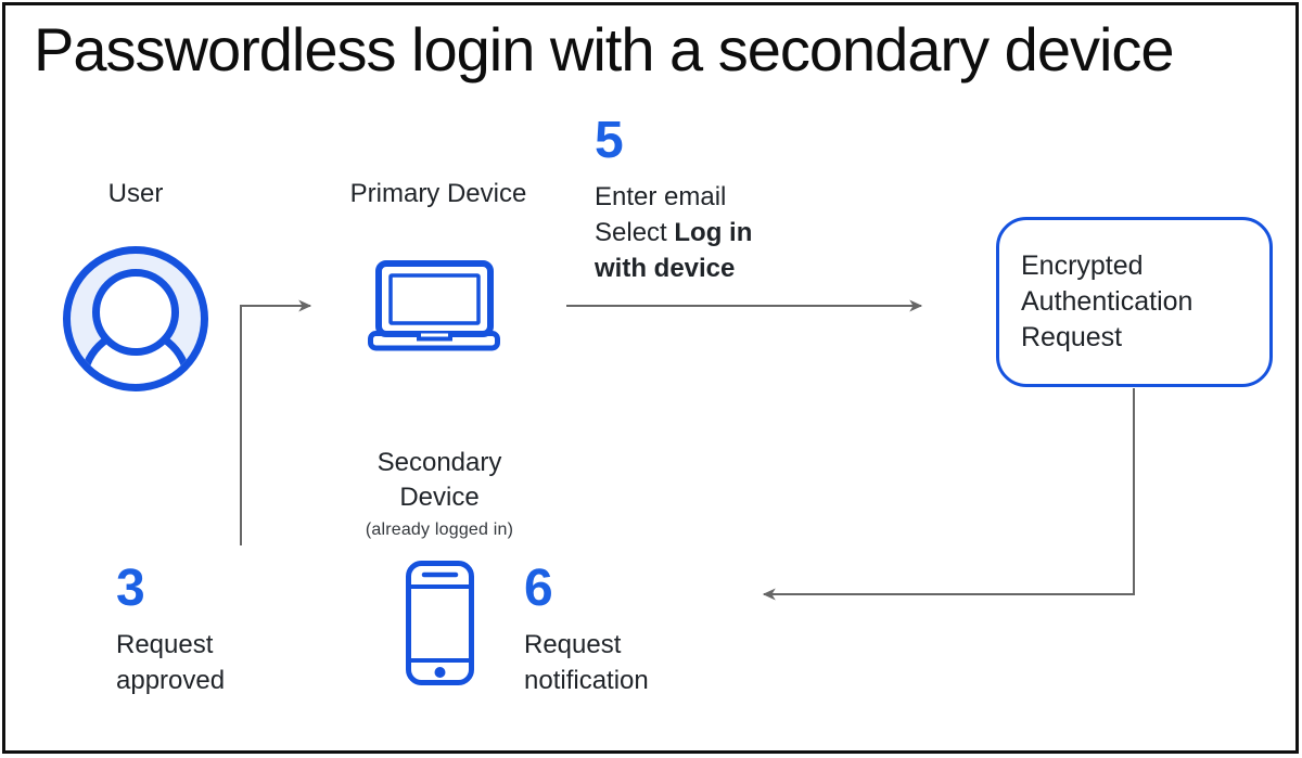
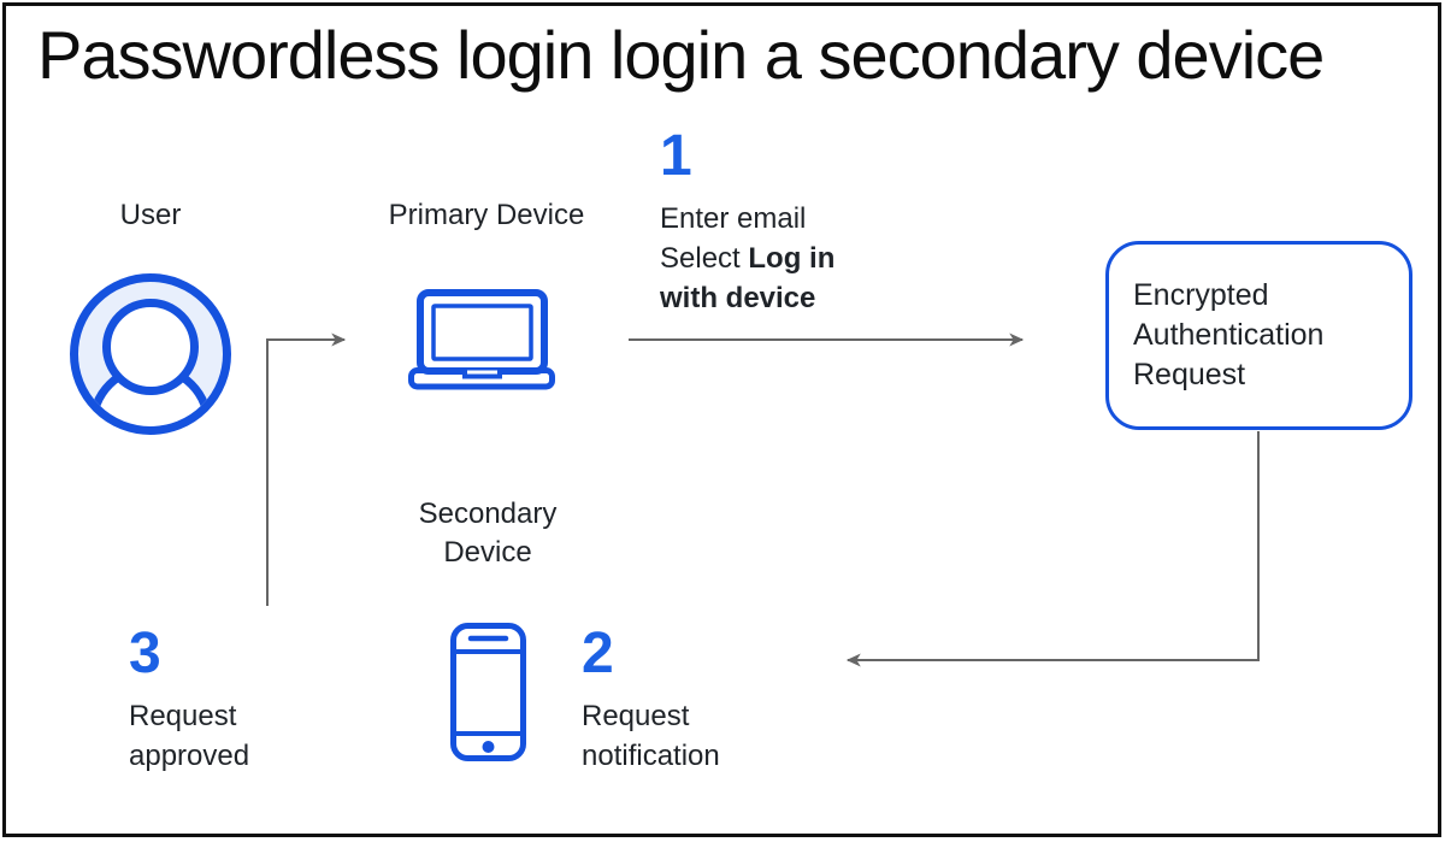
- Passwordless login with a secondary device
+ Passwordless login login a secondary device
  User
  Primary Device
- 5
+ 1
  Enter email
  Select Log in
  with device
  Encrypted Authentication Request
  Secondary Device
- (already logged in)
- 6
+ 2
  Request
  notification
  3
  Request
  approved
